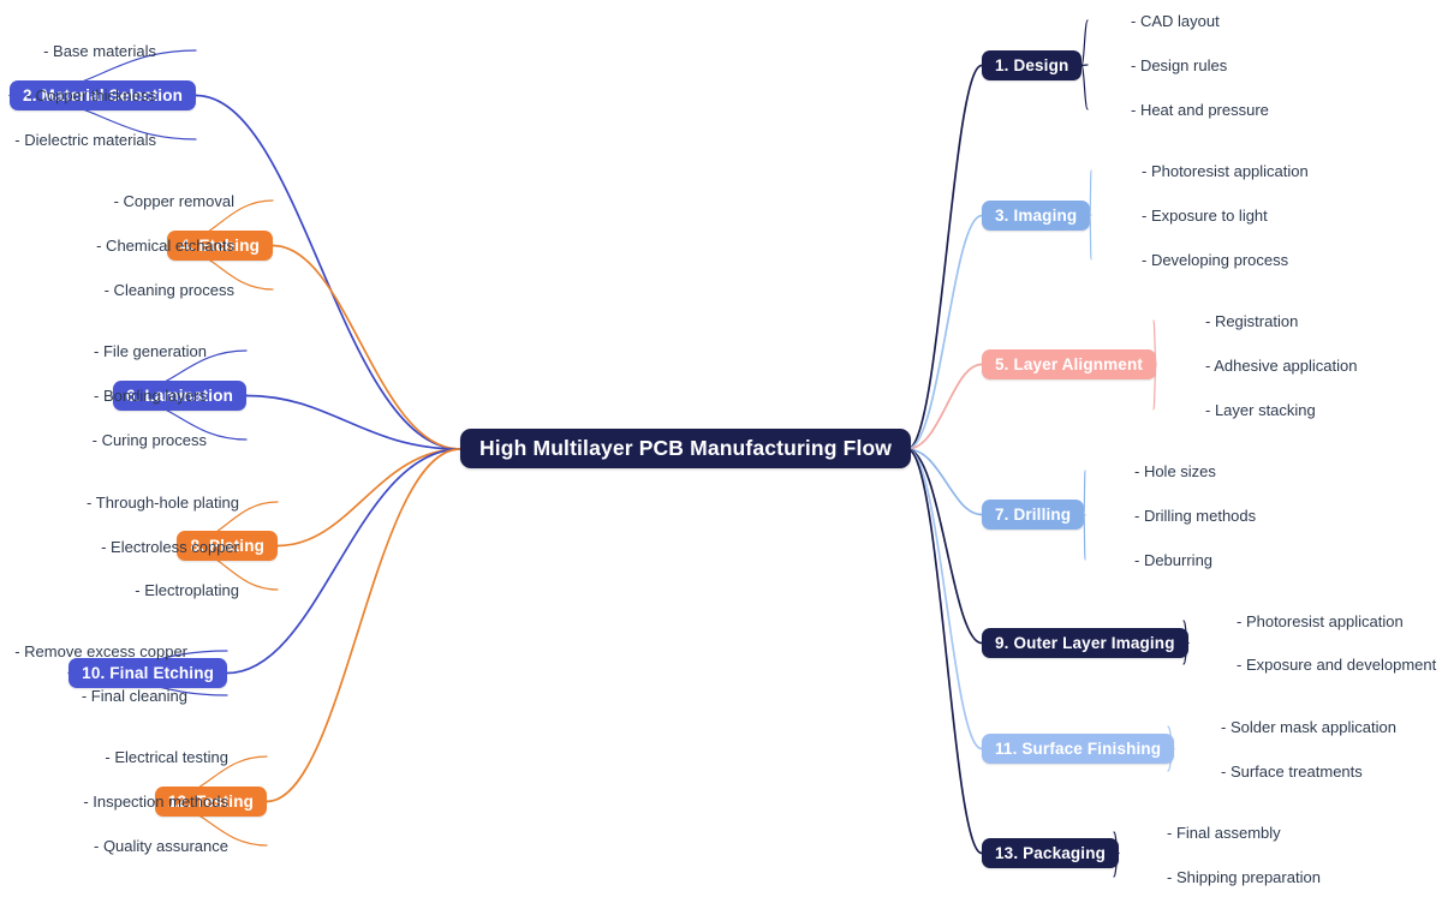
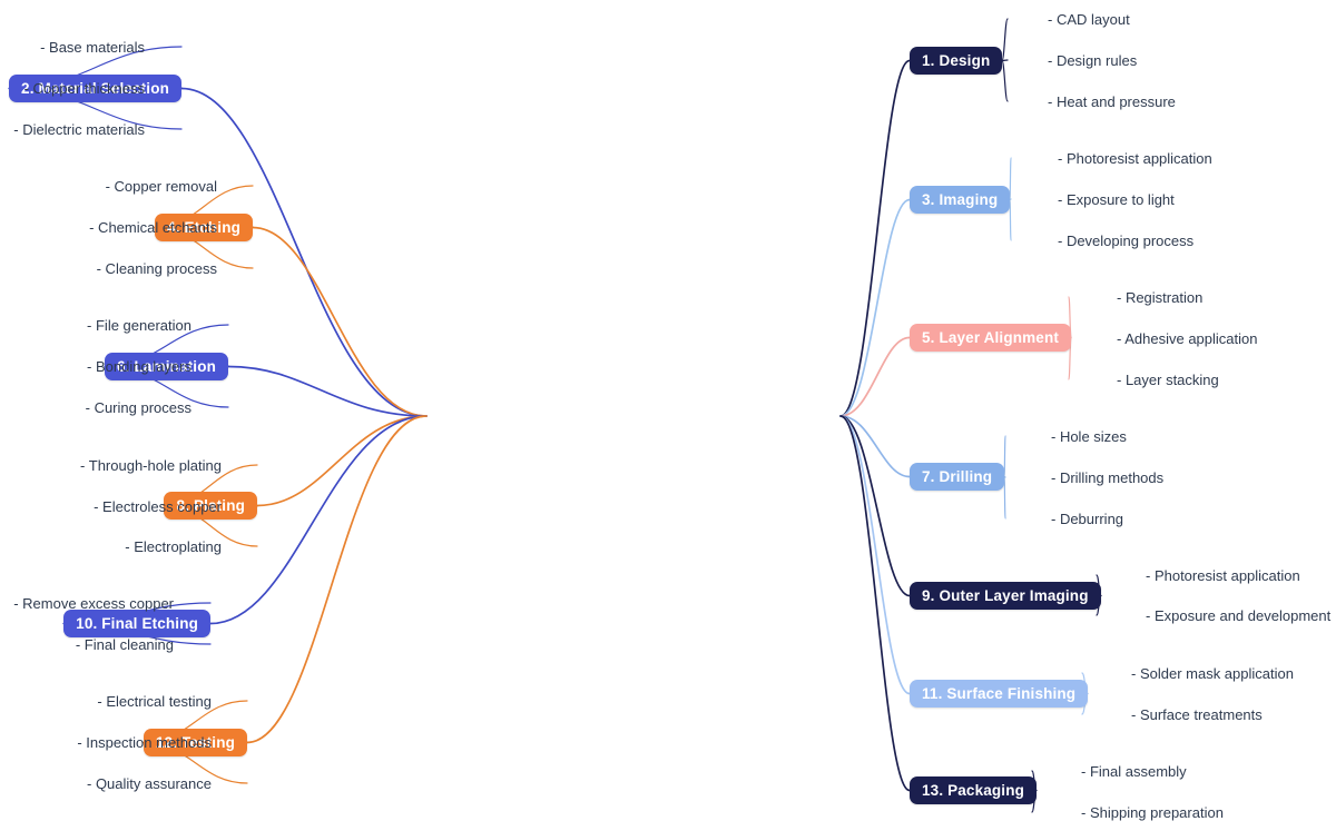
- High Multilayer PCB Manufacturing Flow
  1. Design
  2. Material Selection
  3. Imaging
  4. Etching
  5. Layer Alignment
  6. Lamination
  7. Drilling
  8. Plating
  9. Outer Layer Imaging
  10. Final Etching
  11. Surface Finishing
  12. Testing
  13. Packaging
  - CAD layout
  - Design rules
  - Heat and pressure
  - Base materials
  - Copper thickness
  - Dielectric materials
  - Photoresist application
  - Exposure to light
  - Developing process
  - Copper removal
  - Chemical etchants
  - Cleaning process
  - Registration
  - Adhesive application
  - Layer stacking
  - File generation
  - Bonding layers
  - Curing process
  - Hole sizes
  - Drilling methods
  - Deburring
  - Through-hole plating
  - Electroless copper
  - Electroplating
  - Photoresist application
  - Exposure and development
  - Remove excess copper
  - Final cleaning
  - Solder mask application
  - Surface treatments
  - Electrical testing
  - Inspection methods
  - Quality assurance
  - Final assembly
  - Shipping preparation
